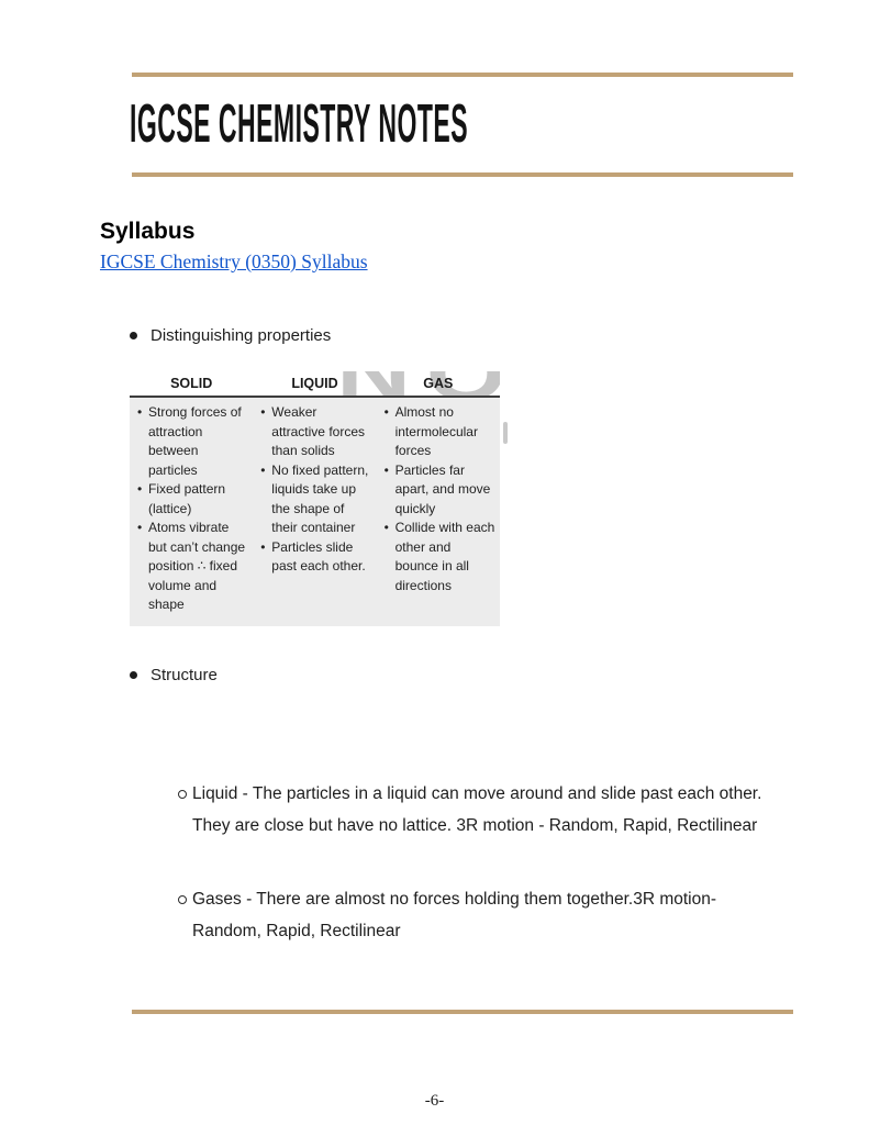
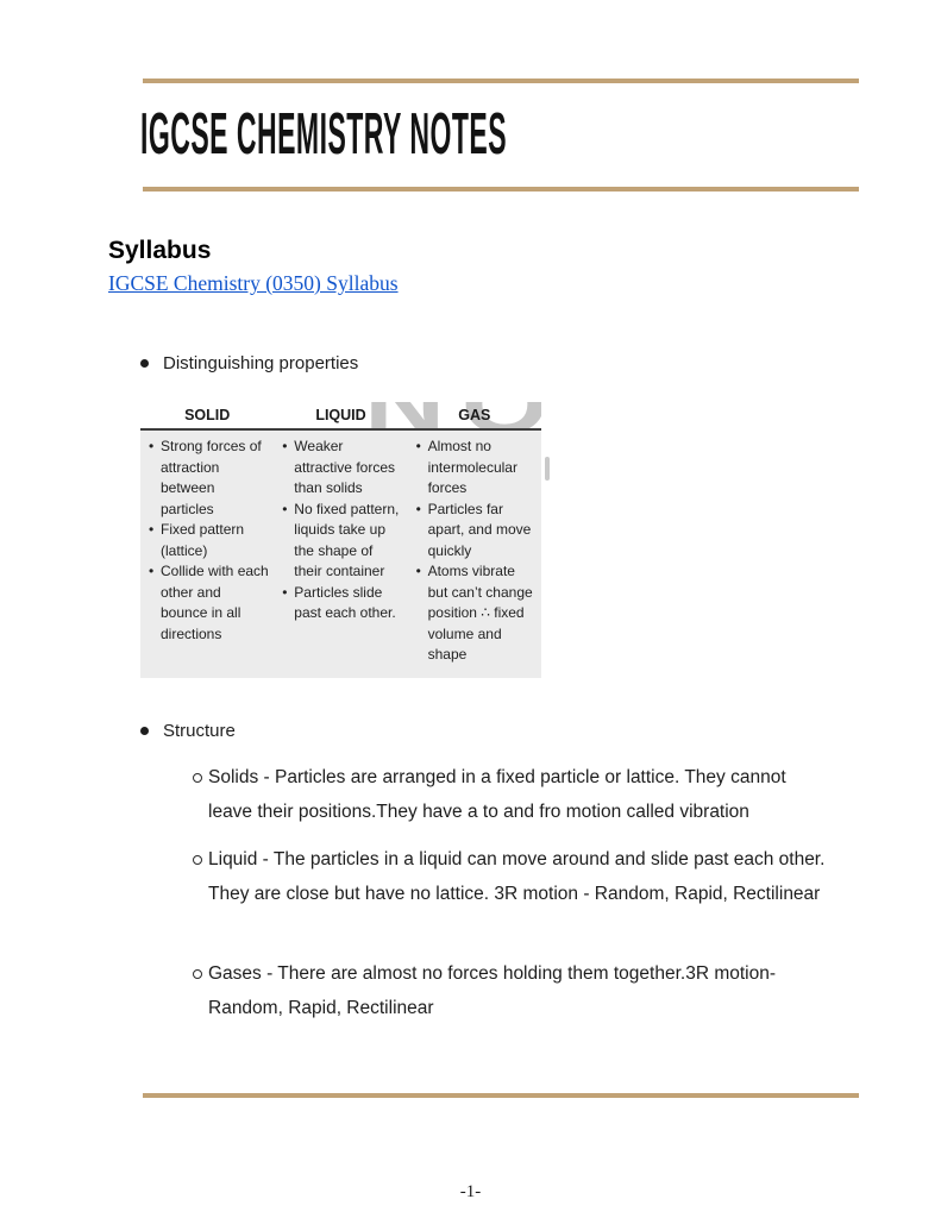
  IGCSE CHEMISTRY NOTES
  Syllabus
  IGCSE Chemistry (0350) Syllabus
  Distinguishing properties
  NO
  SOLID
  LIQUID
  GAS
  Strong forces of attraction between particles
  Fixed pattern (lattice)
- Atoms vibrate but can’t change position ∴ fixed volume and shape
+ Collide with each other and bounce in all directions
  Weaker attractive forces than solids
  No fixed pattern, liquids take up the shape of their container
  Particles slide past each other.
  Almost no intermolecular forces
  Particles far apart, and move quickly
- Collide with each other and bounce in all directions
+ Atoms vibrate but can’t change position ∴ fixed volume and shape
  Structure
+ Solids - Particles are arranged in a fixed particle or lattice. They cannot leave their positions.They have a to and fro motion called vibration
  Liquid - The particles in a liquid can move around and slide past each other. They are close but have no lattice. 3R motion - Random, Rapid, Rectilinear
  Gases - There are almost no forces holding them together.3R motion- Random, Rapid, Rectilinear
- -6-
+ -1-
